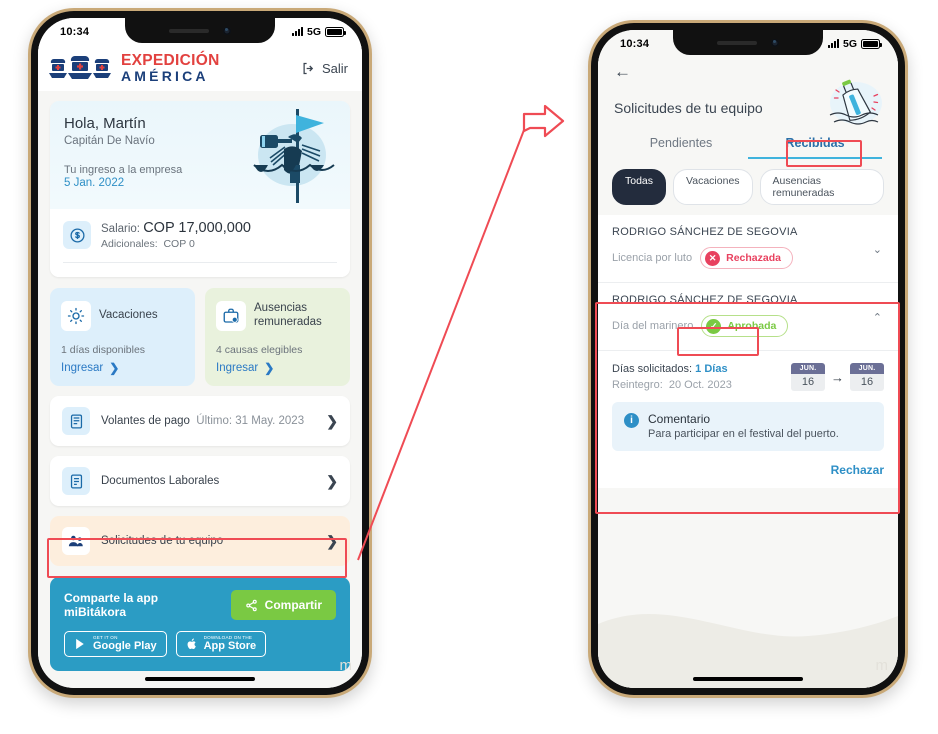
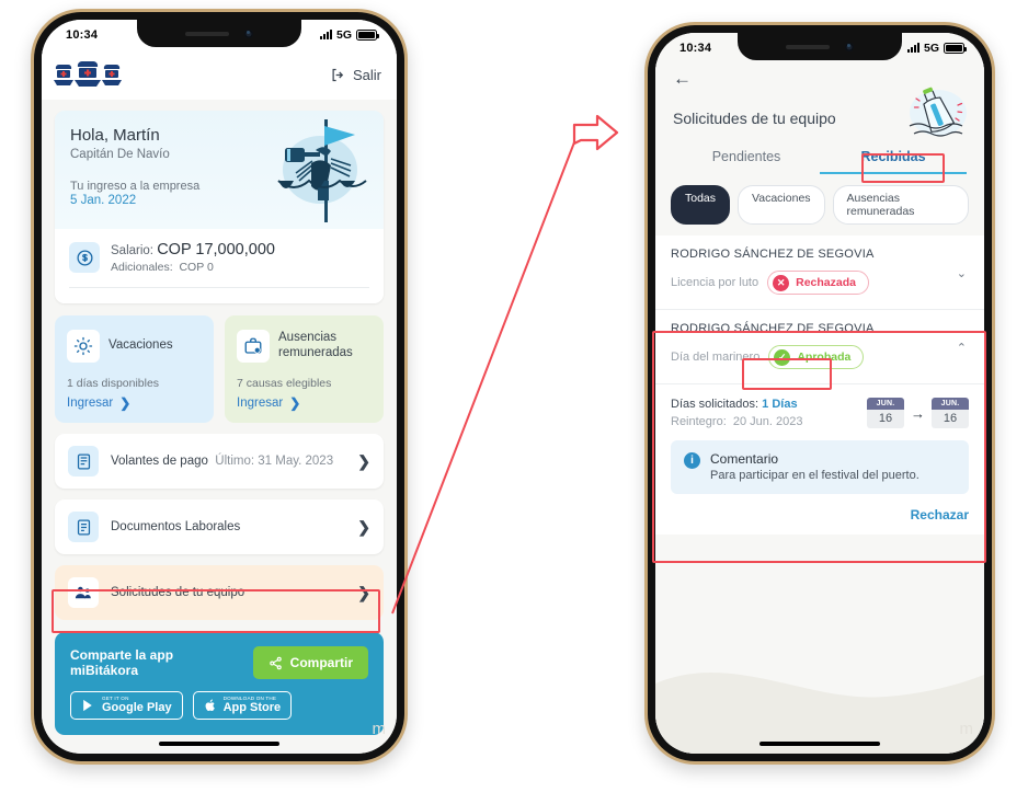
  10:34
  5G
- EXPEDICIÓN
- AMÉRICA
  Salir
  Hola, Martín
  Capitán De Navío
  Tu ingreso a la empresa
  5 Jan. 2022
  Salario: COP 17,000,000
  Adicionales: COP 0
  Vacaciones
  1 días disponibles
  Ingresar
  ❯
  Ausencias remuneradas
- 4 causas elegibles
+ 7 causas elegibles
  Ingresar
  ❯
  Volantes de pago Último: 31 May. 2023
  ❯
  Documentos Laborales
  ❯
  Solicitudes de tu equipo
  ❯
  Comparte la app miBitákora
  Compartir
  Google Play
  App Store
  m
  10:34
  5G
  ←
  Solicitudes de tu equipo
  Pendientes
  Recibidas
  Todas
  Vacaciones
  Ausencias remuneradas
  RODRIGO SÁNCHEZ DE SEGOVIA
  Licencia por luto
  ✕
  Rechazada
  ⌄
  RODRIGO SÁNCHEZ DE SEGOVIA
  Día del marinero
  ✓
  Aprobada
  ⌃
  Días solicitados: 1 Días
- Reintegro: 20 Oct. 2023
+ Reintegro: 20 Jun. 2023
  16
  →
  16
  i
  Comentario
  Para participar en el festival del puerto.
  Rechazar
